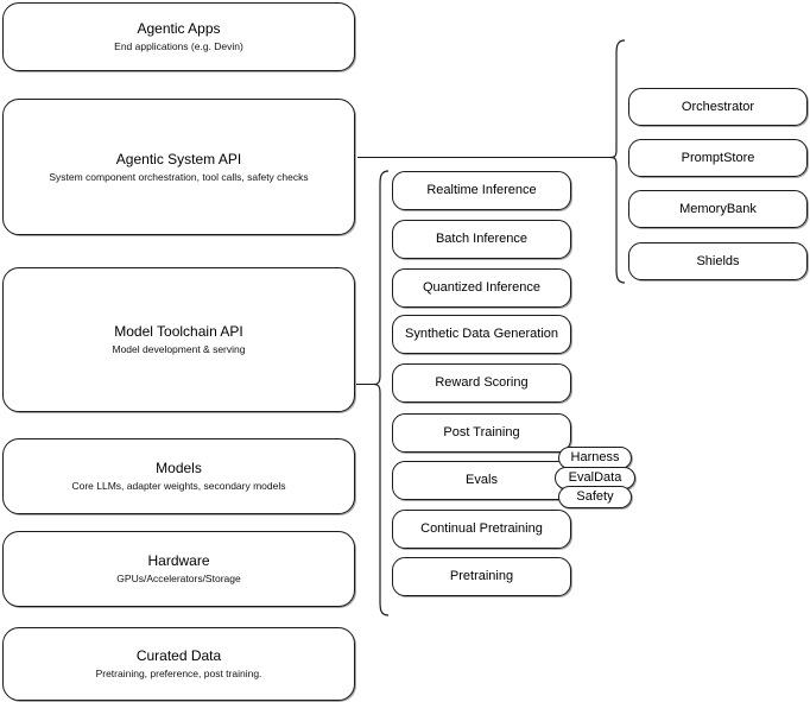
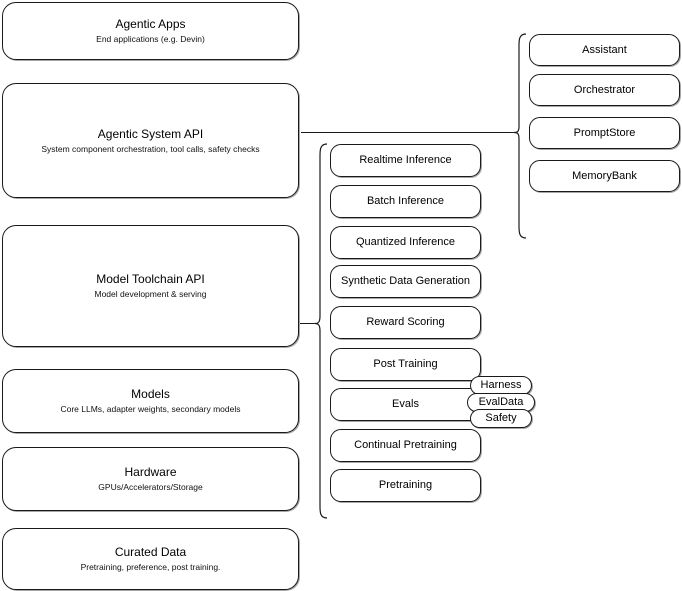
  Agentic Apps
  End applications (e.g. Devin)
  Agentic System API
  System component orchestration, tool calls, safety checks
  Model Toolchain API
  Model development & serving
  Models
  Core LLMs, adapter weights, secondary models
  Hardware
  GPUs/Accelerators/Storage
  Curated Data
  Pretraining, preference, post training.
  Realtime Inference
  Batch Inference
  Quantized Inference
  Synthetic Data Generation
  Reward Scoring
  Post Training
  Evals
  Continual Pretraining
  Pretraining
  Harness
  EvalData
  Safety
+ Assistant
  Orchestrator
  PromptStore
  MemoryBank
- Shields
